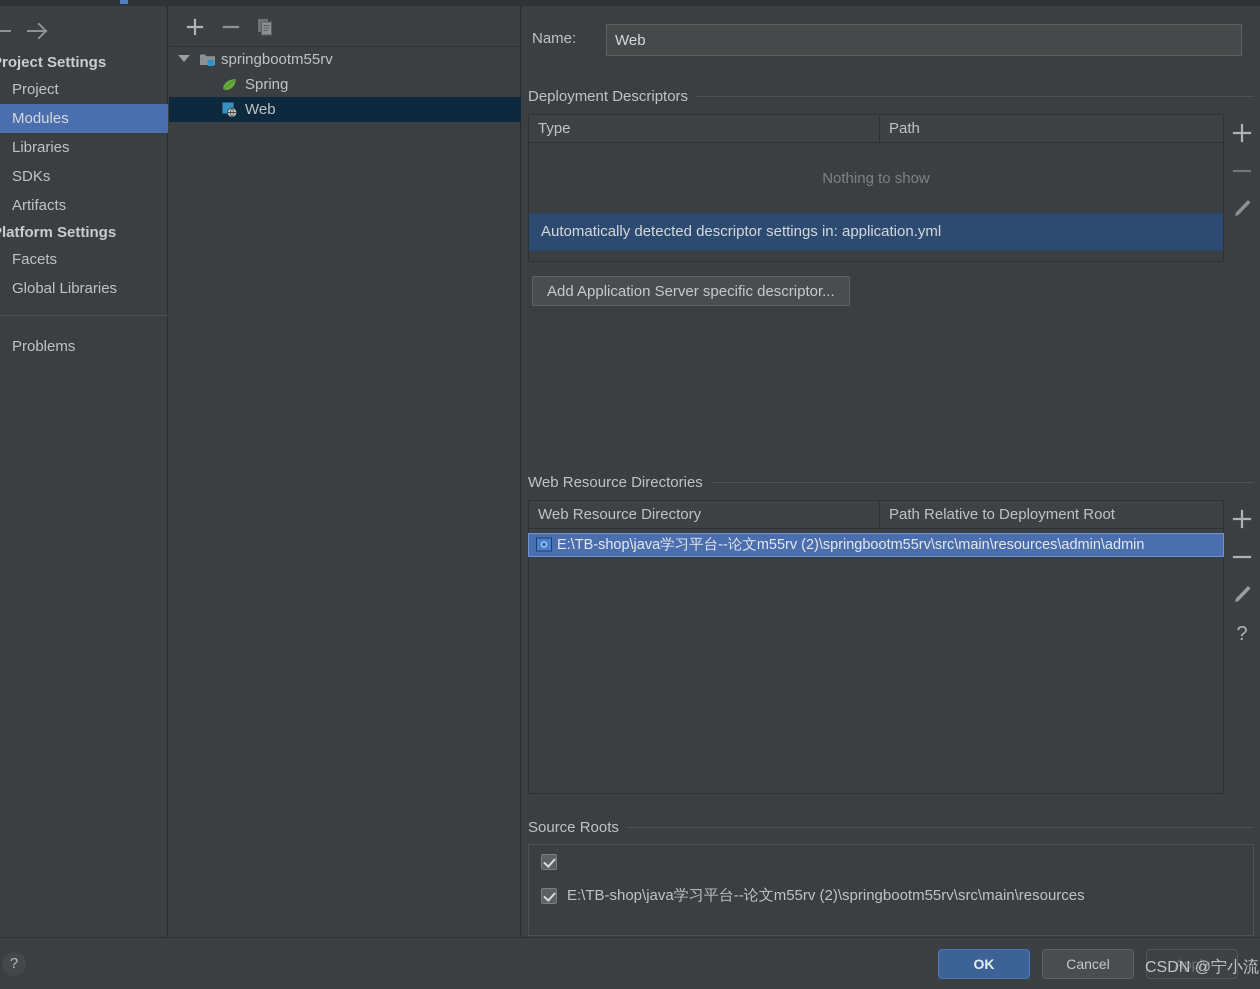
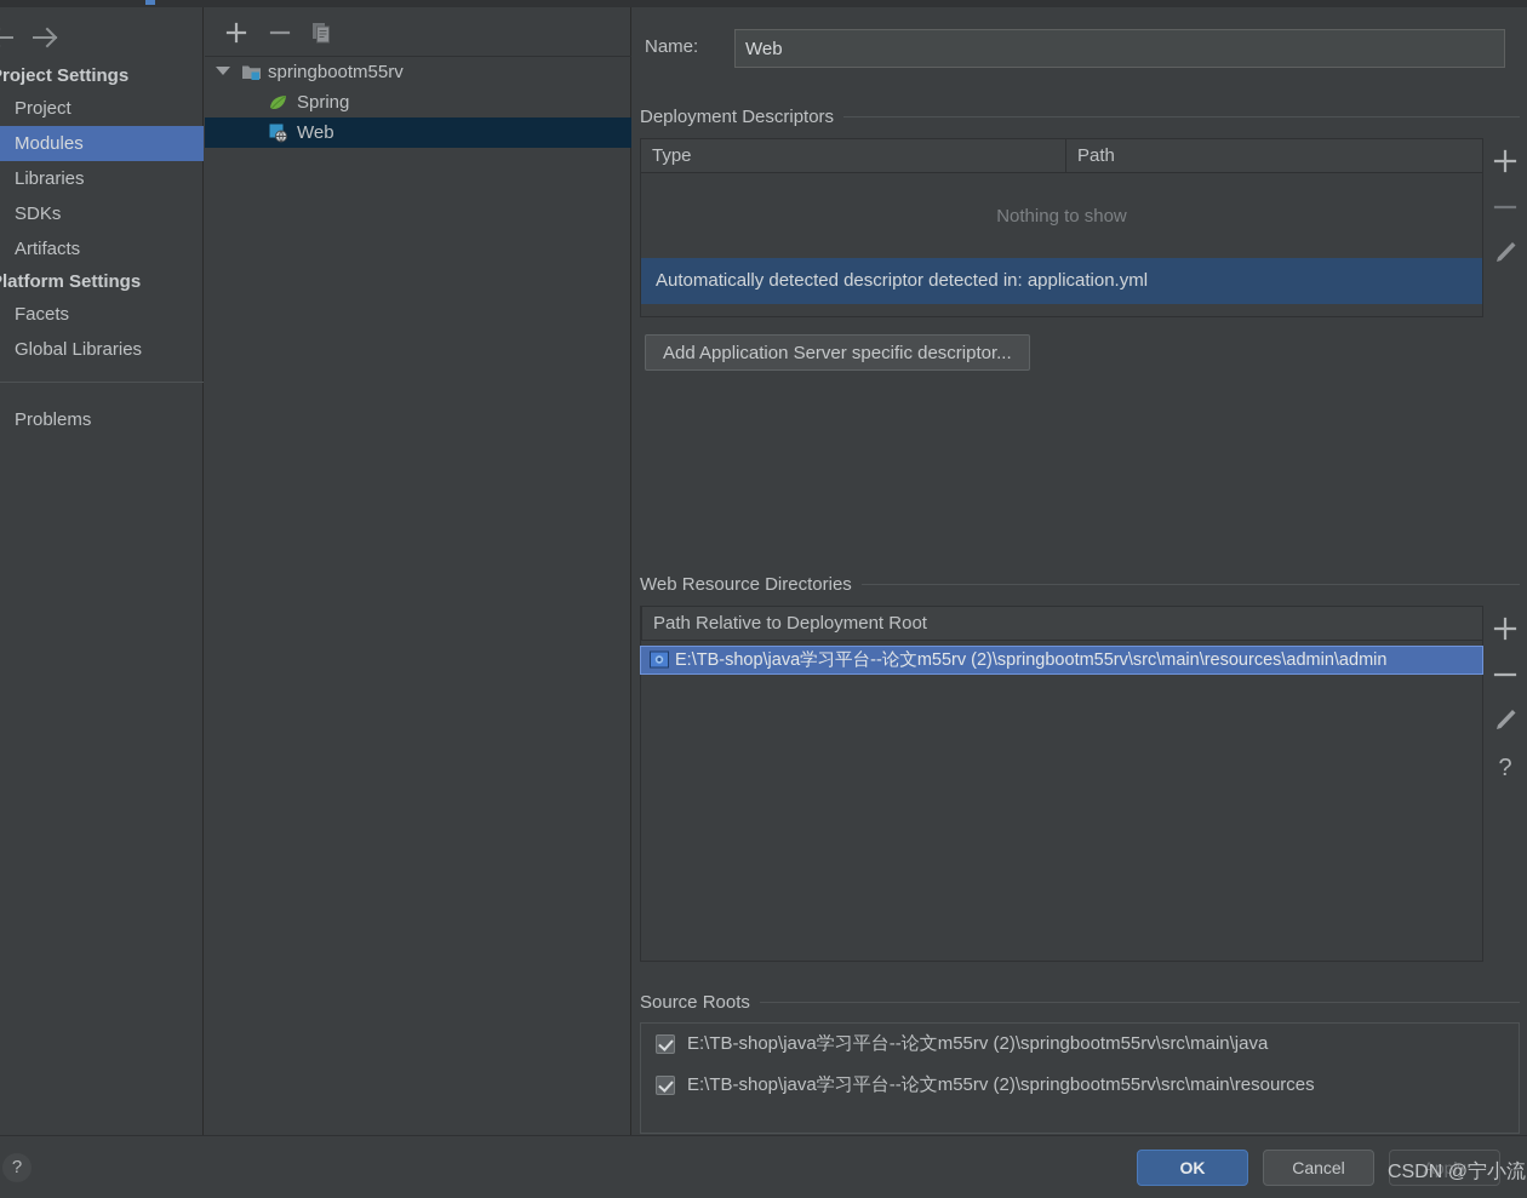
  roject Settings
  Project
  Modules
  Libraries
  SDKs
  Artifacts
  latform Settings
  Facets
  Global Libraries
  Problems
  springbootm55rv
  Spring
  Web
  Name:
  Web
  Deployment Descriptors
  Type
  Path
  Nothing to show
- Automatically detected descriptor settings in: application.yml
+ Automatically detected descriptor detected in: application.yml
  Add Application Server specific descriptor...
  Web Resource Directories
- Web Resource Directory
  Path Relative to Deployment Root
  E:\TB-shop\java学习平台--论文m55rv (2)\springbootm55rv\src\main\resources\admin\admin
  ?
  Source Roots
+ E:\TB-shop\java学习平台--论文m55rv (2)\springbootm55rv\src\main\java
  E:\TB-shop\java学习平台--论文m55rv (2)\springbootm55rv\src\main\resources
  ?
  OK
  Cancel
  Apply
  CSDN @宁小流
